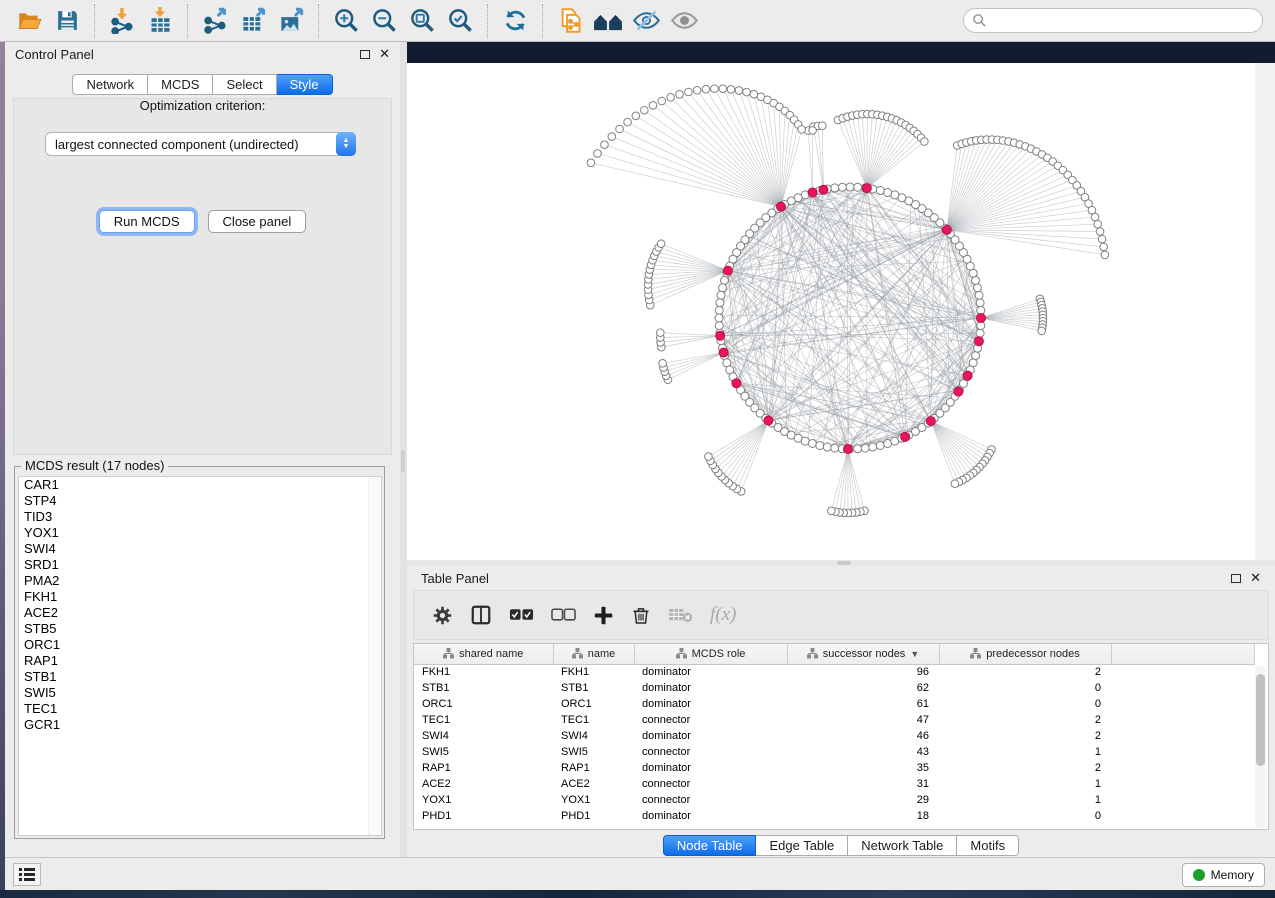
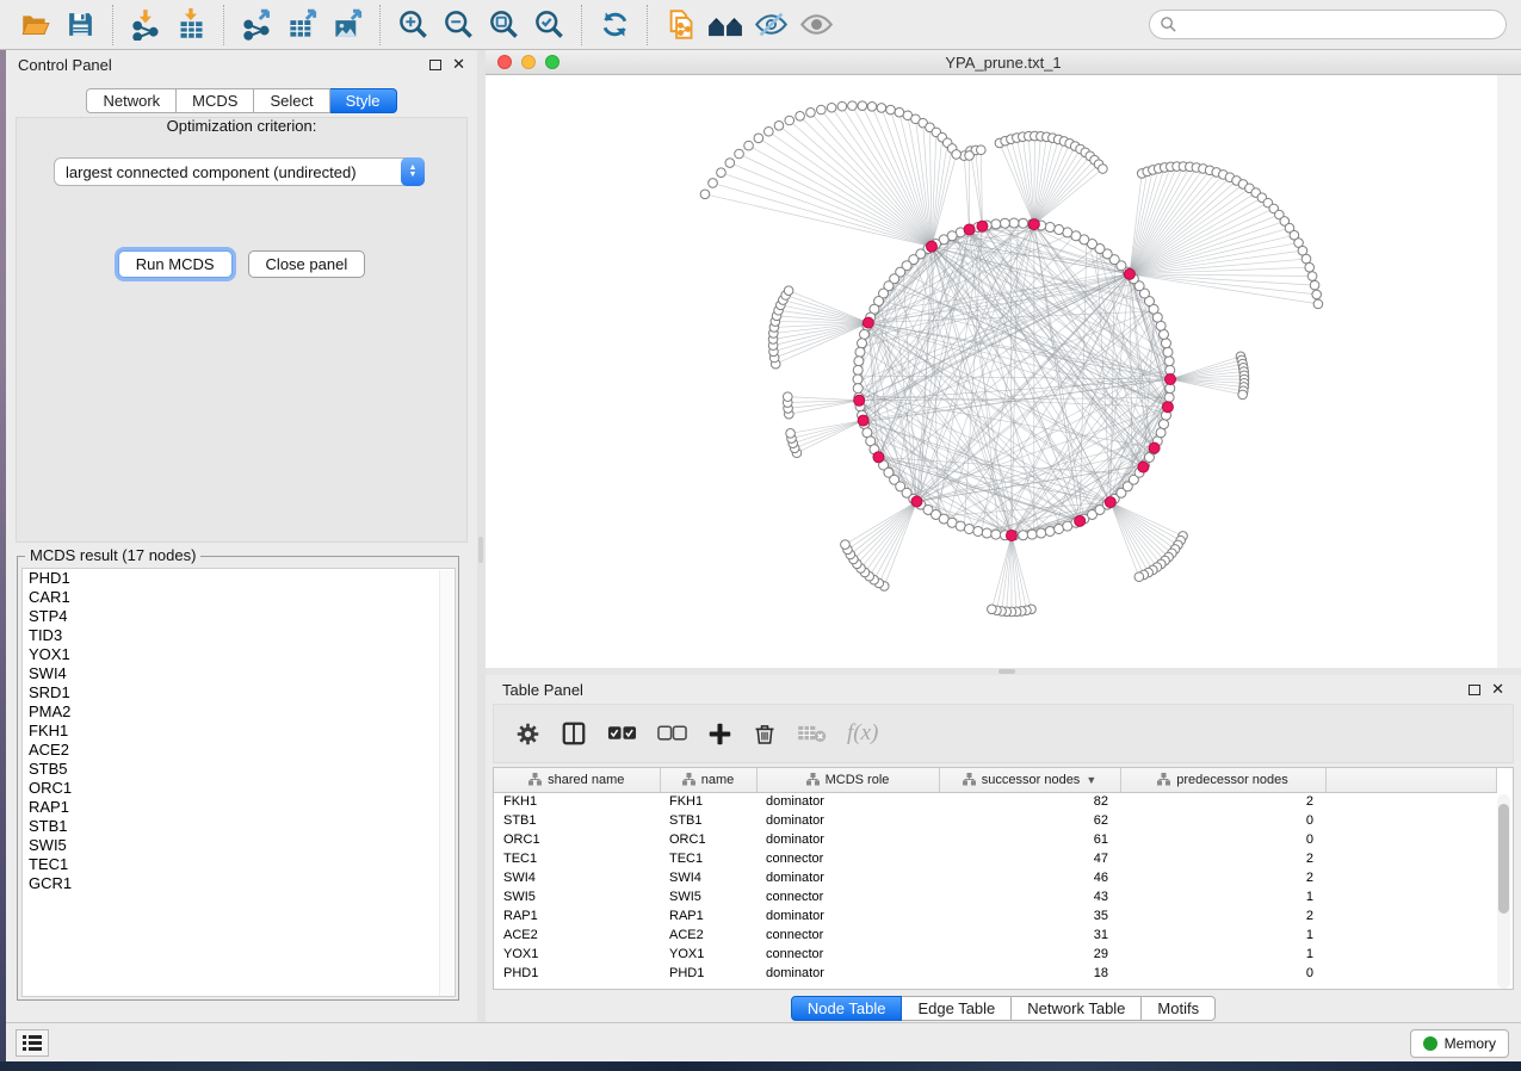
  Control Panel
  ✕
  Network
  MCDS
  Select
  Style
  Optimization criterion:
  largest connected component (undirected)
  Run MCDS
  Close panel
  MCDS result (17 nodes)
+ PHD1
  CAR1
  STP4
  TID3
  YOX1
  SWI4
  SRD1
  PMA2
  FKH1
  ACE2
  STB5
  ORC1
  RAP1
  STB1
  SWI5
  TEC1
  GCR1
+ YPA_prune.txt_1
  Table Panel
  ✕
  f(x)
  shared name	name	MCDS role	successor nodes ▼	predecessor nodes
- FKH1	FKH1	dominator	96	2
+ FKH1	FKH1	dominator	82	2
  STB1	STB1	dominator	62	0
  ORC1	ORC1	dominator	61	0
  TEC1	TEC1	connector	47	2
  SWI4	SWI4	dominator	46	2
  SWI5	SWI5	connector	43	1
  RAP1	RAP1	dominator	35	2
  ACE2	ACE2	connector	31	1
  YOX1	YOX1	connector	29	1
  PHD1	PHD1	dominator	18	0
  Node Table
  Edge Table
  Network Table
  Motifs
  Memory
